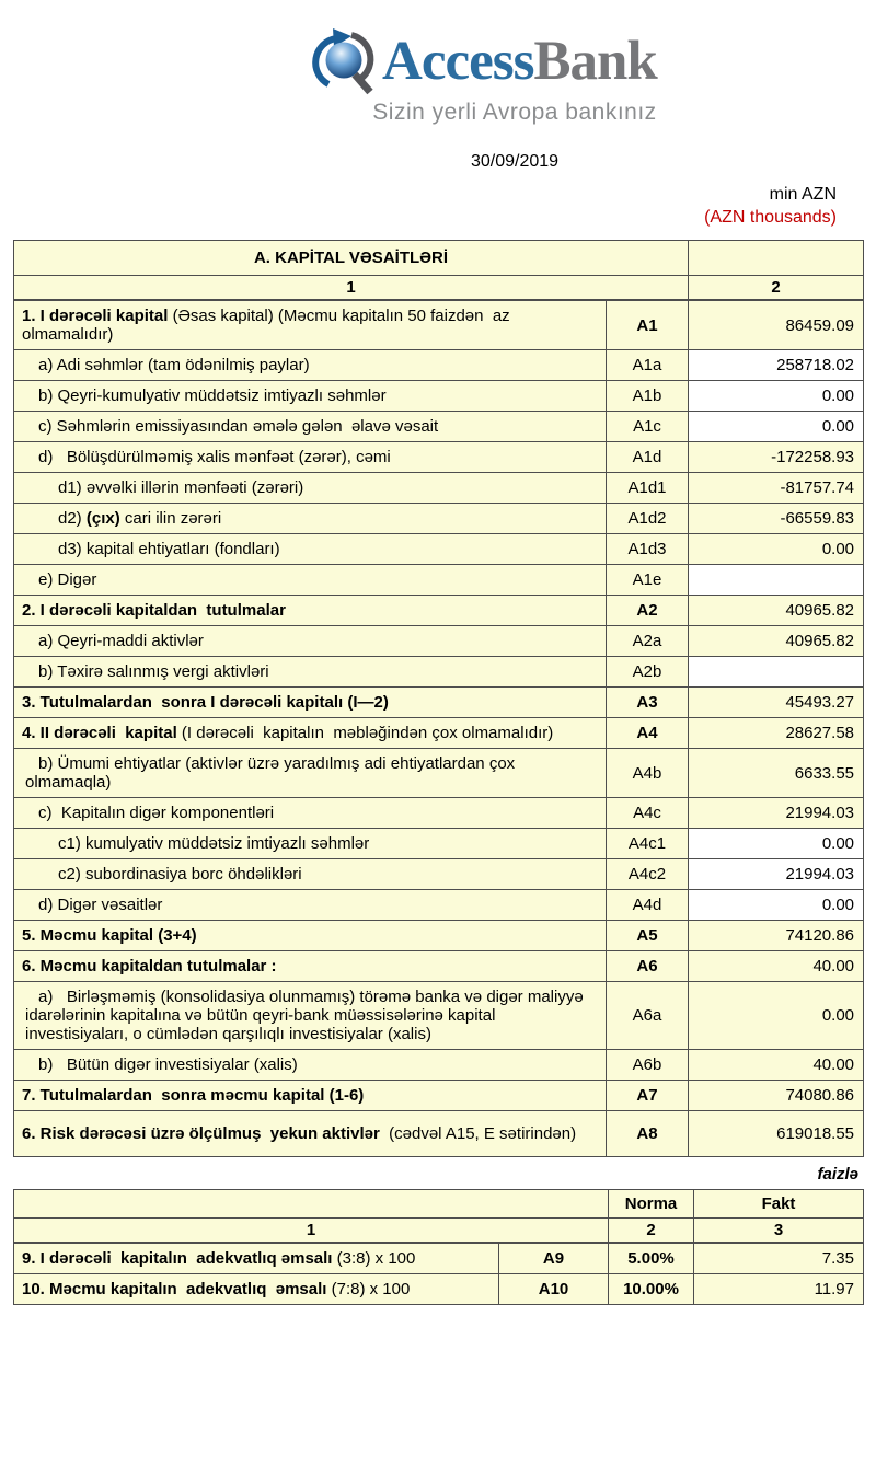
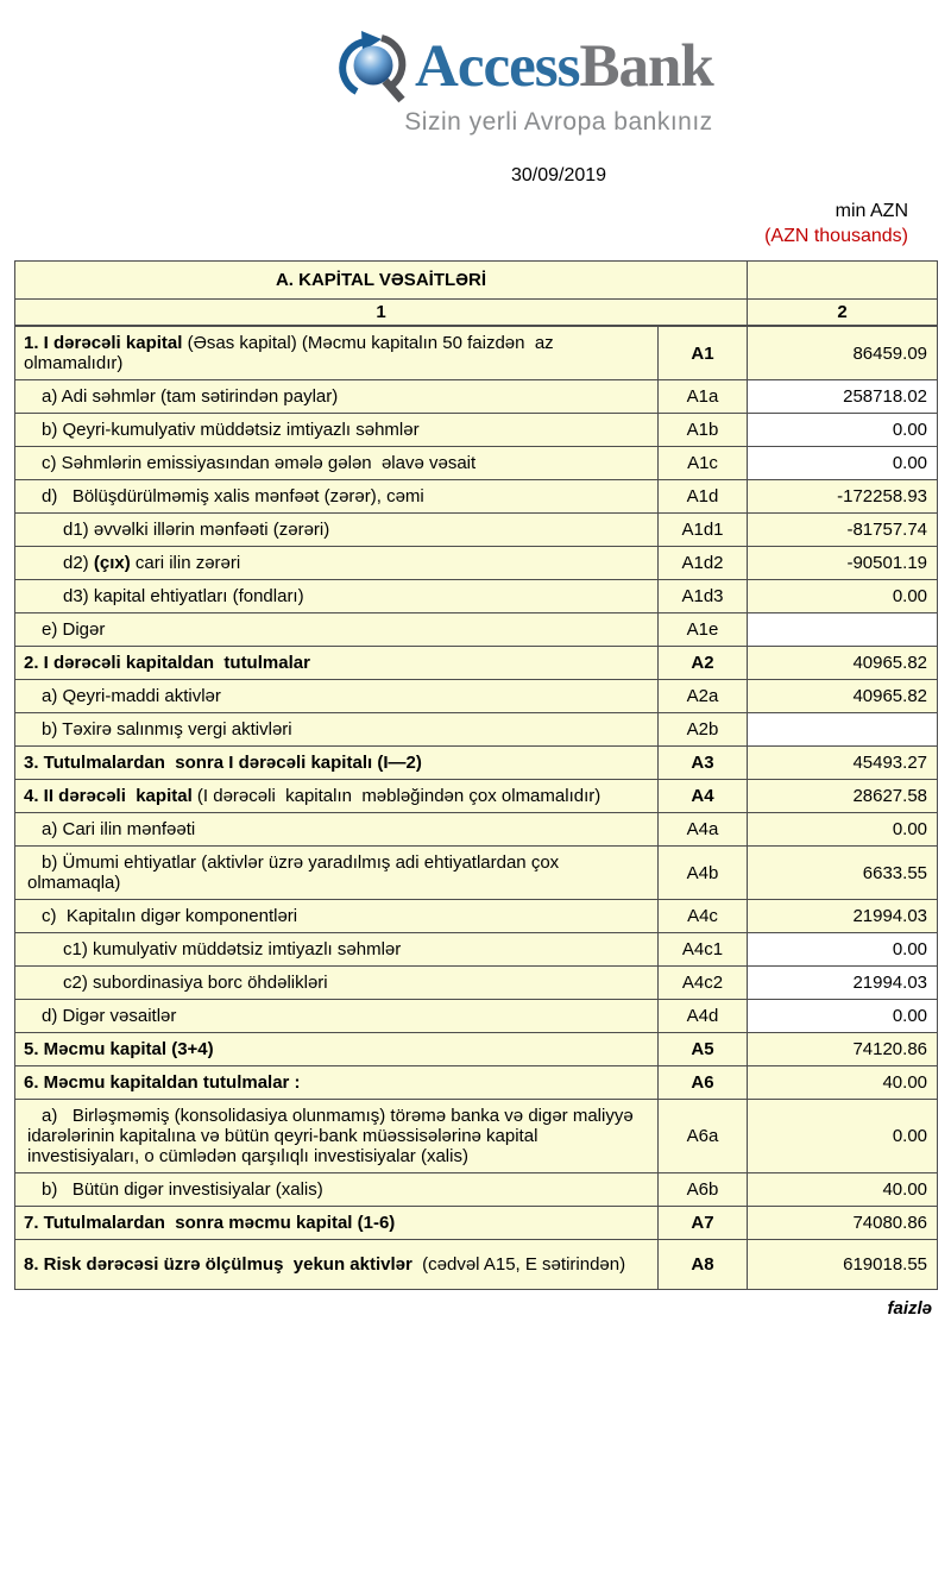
  AccessBank
  Sizin yerli Avropa bankınız
  30/09/2019
  min AZN
  (AZN thousands)
  A. KAPİTAL VƏSAİTLƏRİ
  1	2
  1. I dərəcəli kapital (Əsas kapital) (Məcmu kapitalın 50 faizdən az olmamalıdır)	A1	86459.09
- a) Adi səhmlər (tam ödənilmiş paylar)	A1a	258718.02
+ a) Adi səhmlər (tam sətirindən paylar)	A1a	258718.02
  b) Qeyri-kumulyativ müddətsiz imtiyazlı səhmlər	A1b	0.00
  c) Səhmlərin emissiyasından əmələ gələn əlavə vəsait	A1c	0.00
  d) Bölüşdürülməmiş xalis mənfəət (zərər), cəmi	A1d	-172258.93
  d1) əvvəlki illərin mənfəəti (zərəri)	A1d1	-81757.74
- d2) (çıx) cari ilin zərəri	A1d2	-66559.83
+ d2) (çıx) cari ilin zərəri	A1d2	-90501.19
  d3) kapital ehtiyatları (fondları)	A1d3	0.00
  e) Digər	A1e
  2. I dərəcəli kapitaldan tutulmalar	A2	40965.82
  a) Qeyri-maddi aktivlər	A2a	40965.82
  b) Təxirə salınmış vergi aktivləri	A2b
  3. Tutulmalardan sonra I dərəcəli kapitalı (I—2)	A3	45493.27
  4. II dərəcəli kapital (I dərəcəli kapitalın məbləğindən çox olmamalıdır)	A4	28627.58
+ a) Cari ilin mənfəəti	A4a	0.00
  b) Ümumi ehtiyatlar (aktivlər üzrə yaradılmış adi ehtiyatlardan çox olmamaqla)	A4b	6633.55
  c) Kapitalın digər komponentləri	A4c	21994.03
  c1) kumulyativ müddətsiz imtiyazlı səhmlər	A4c1	0.00
  c2) subordinasiya borc öhdəlikləri	A4c2	21994.03
  d) Digər vəsaitlər	A4d	0.00
  5. Məcmu kapital (3+4)	A5	74120.86
  6. Məcmu kapitaldan tutulmalar :	A6	40.00
  a) Birləşməmiş (konsolidasiya olunmamış) törəmə banka və digər maliyyə idarələrinin kapitalına və bütün qeyri-bank müəssisələrinə kapital investisiyaları, o cümlədən qarşılıqlı investisiyalar (xalis)	A6a	0.00
  b) Bütün digər investisiyalar (xalis)	A6b	40.00
  7. Tutulmalardan sonra məcmu kapital (1-6)	A7	74080.86
- 6. Risk dərəcəsi üzrə ölçülmuş yekun aktivlər (cədvəl A15, E sətirindən)	A8	619018.55
+ 8. Risk dərəcəsi üzrə ölçülmuş yekun aktivlər (cədvəl A15, E sətirindən)	A8	619018.55
  faizlə
- 	Norma	Fakt
- 1	2	3
- 9. I dərəcəli kapitalın adekvatlıq əmsalı (3:8) x 100	A9	5.00%	7.35
- 10. Məcmu kapitalın adekvatlıq əmsalı (7:8) x 100	A10	10.00%	11.97
